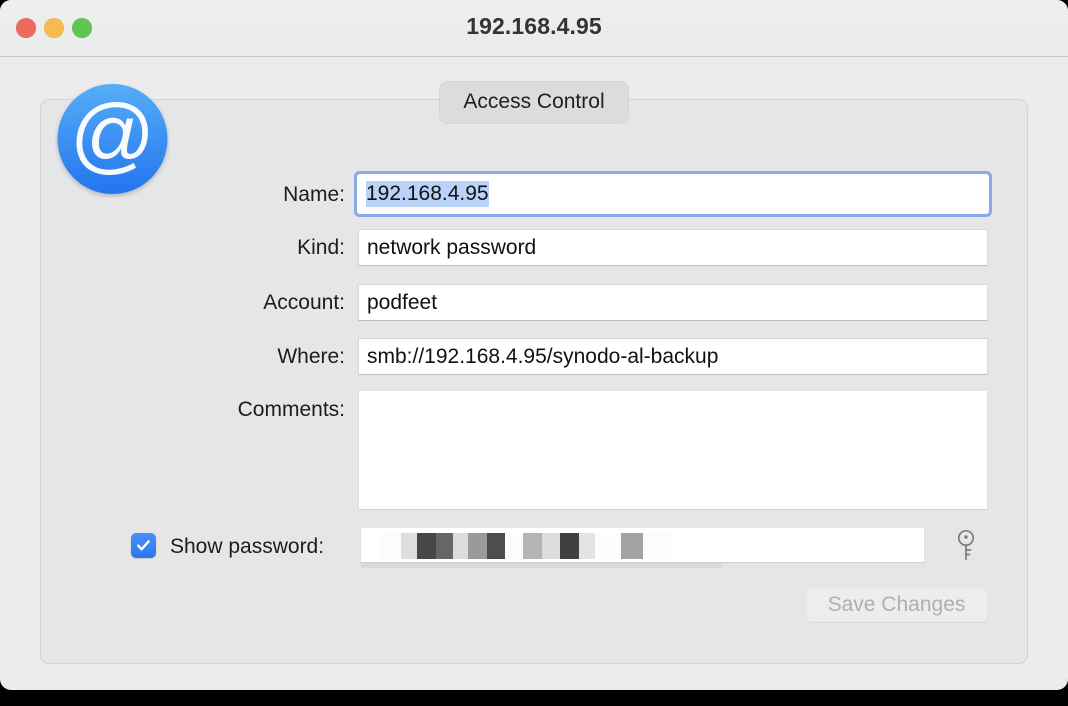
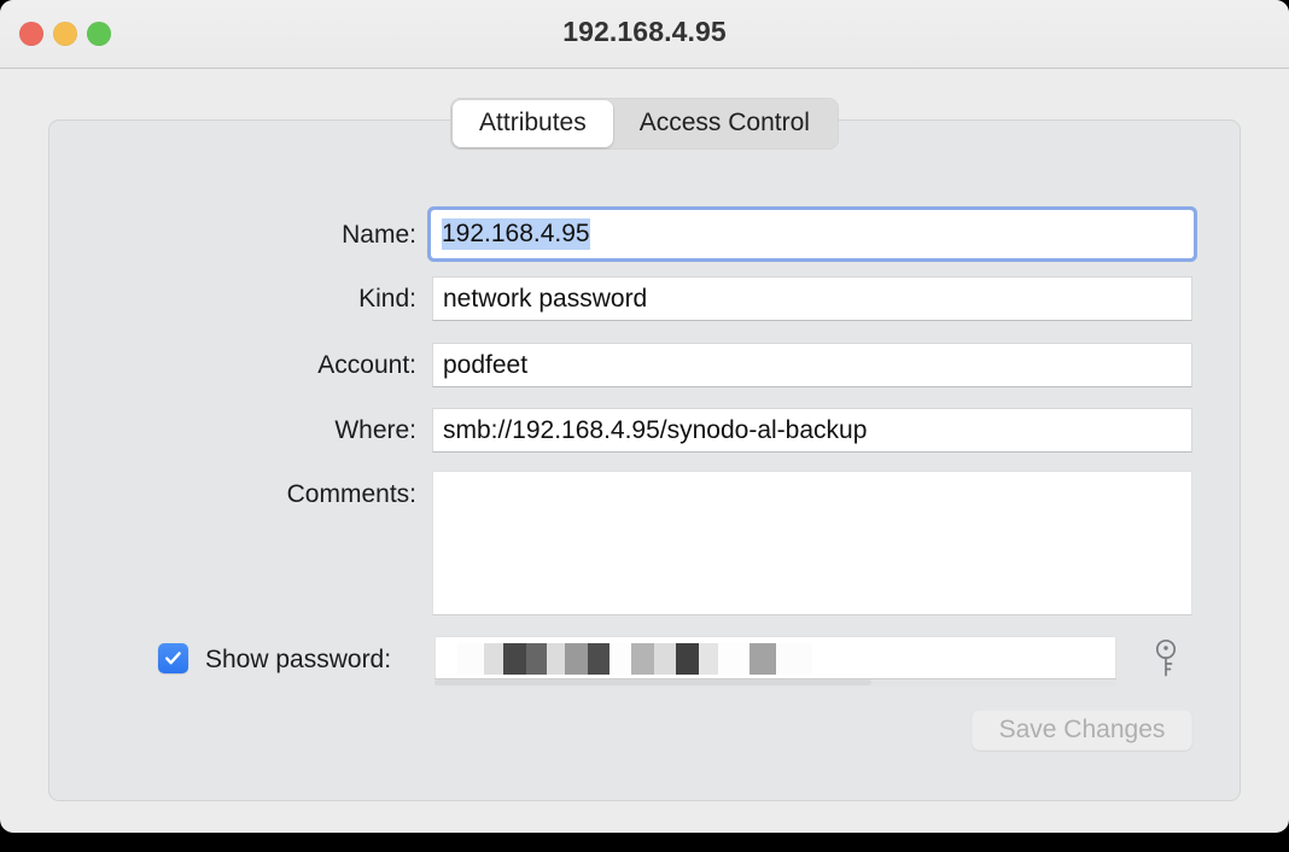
  192.168.4.95
+ Attributes
  Access Control
- @
  Name:
  192.168.4.95
  Kind:
  network password
  Account:
  podfeet
  Where:
  smb://192.168.4.95/synodo-al-backup
  Comments:
  Show password:
  Save Changes
